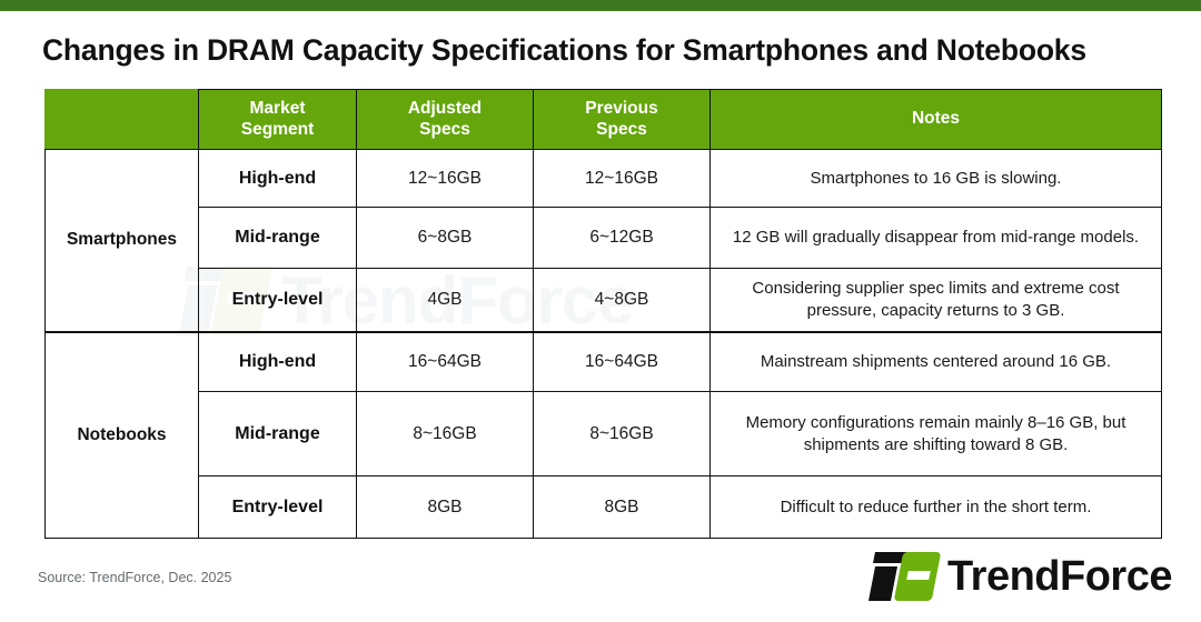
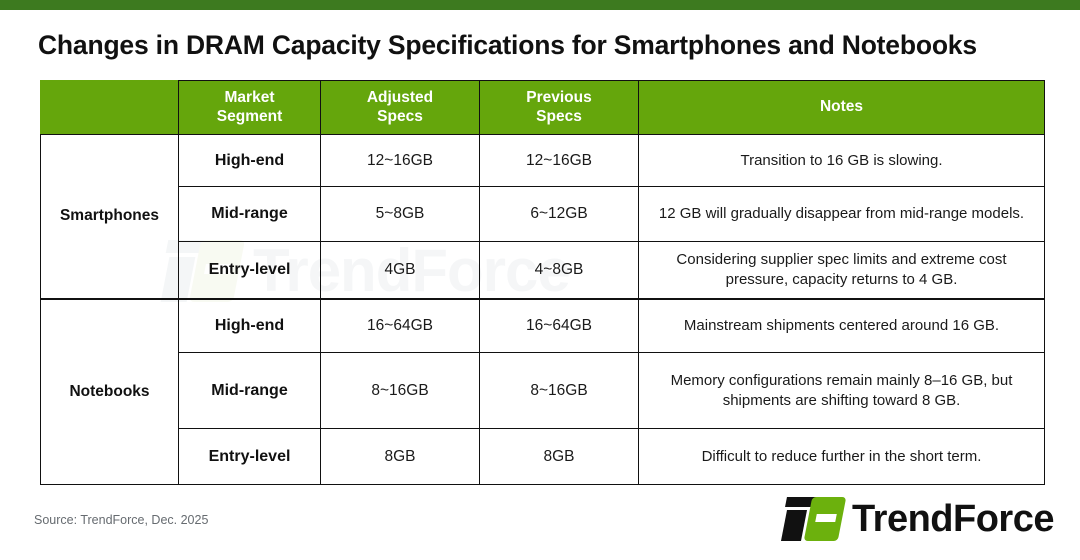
  Changes in DRAM Capacity Specifications for Smartphones and Notebooks
  TrendForce
  	Market Segment	Adjusted Specs	Previous Specs	Notes
- Smartphones	High-end	12~16GB	12~16GB	Smartphones to 16 GB is slowing.
+ Smartphones	High-end	12~16GB	12~16GB	Transition to 16 GB is slowing.
- Mid-range	6~8GB	6~12GB	12 GB will gradually disappear from mid-range models.
+ Mid-range	5~8GB	6~12GB	12 GB will gradually disappear from mid-range models.
- Entry-level	4GB	4~8GB	Considering supplier spec limits and extreme cost pressure, capacity returns to 3 GB.
+ Entry-level	4GB	4~8GB	Considering supplier spec limits and extreme cost pressure, capacity returns to 4 GB.
  Notebooks	High-end	16~64GB	16~64GB	Mainstream shipments centered around 16 GB.
  Mid-range	8~16GB	8~16GB	Memory configurations remain mainly 8–16 GB, but shipments are shifting toward 8 GB.
  Entry-level	8GB	8GB	Difficult to reduce further in the short term.
  Source: TrendForce, Dec. 2025
  TrendForce
